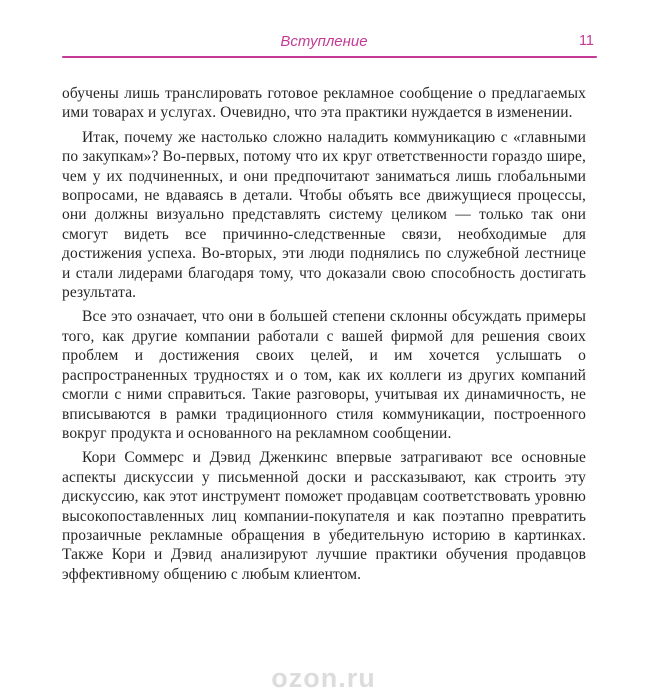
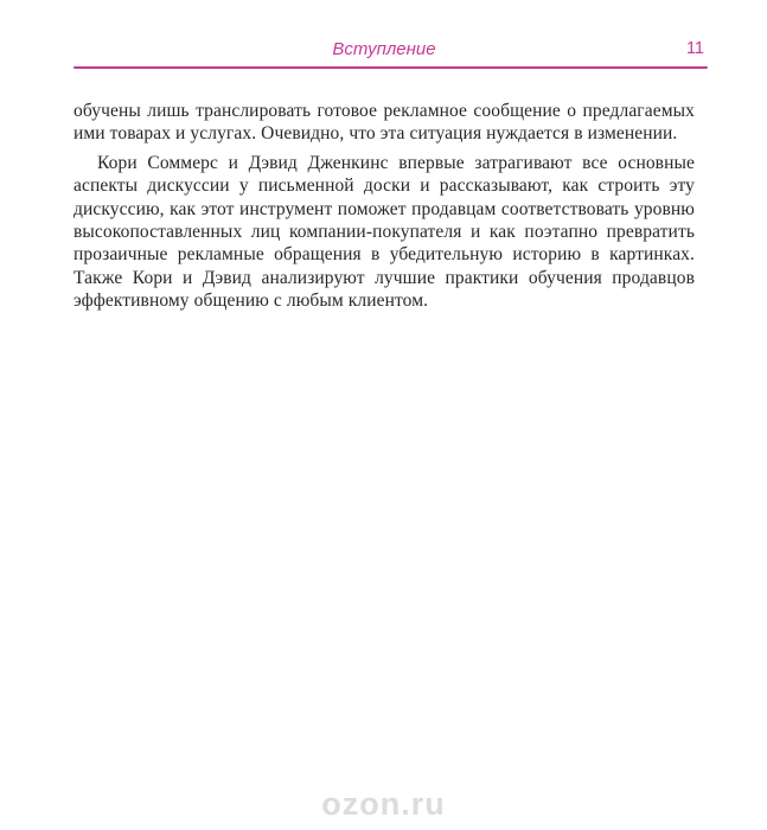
  Вступление
  11
- обучены лишь транслировать готовое рекламное сообщение о предлагаемых ими товарах и услугах. Очевидно, что эта практики нуждается в изменении.
+ обучены лишь транслировать готовое рекламное сообщение о предлагаемых ими товарах и услугах. Очевидно, что эта ситуация нуждается в изменении.
- Итак, почему же настолько сложно наладить коммуникацию с «главными по закупкам»? Во-первых, потому что их круг ответственности гораздо шире, чем у их подчиненных, и они предпочитают заниматься лишь глобальными вопросами, не вдаваясь в детали. Чтобы объять все движущиеся процессы, они должны визуально представлять систему целиком — только так они смогут видеть все причинно-следственные связи, необходимые для достижения успеха. Во-вторых, эти люди поднялись по служебной лестнице и стали лидерами благодаря тому, что доказали свою способность достигать результата.
- Все это означает, что они в большей степени склонны обсуждать примеры того, как другие компании работали с вашей фирмой для решения своих проблем и достижения своих целей, и им хочется услышать о распространенных трудностях и о том, как их коллеги из других компаний смогли с ними справиться. Такие разговоры, учитывая их динамичность, не вписываются в рамки традиционного стиля коммуникации, построенного вокруг продукта и основанного на рекламном сообщении.
  Кори Соммерс и Дэвид Дженкинс впервые затрагивают все основные аспекты дискуссии у письменной доски и рассказывают, как строить эту дискуссию, как этот инструмент поможет продавцам соответствовать уровню высокопоставленных лиц компании-покупателя и как поэтапно превратить прозаичные рекламные обращения в убедительную историю в картинках. Также Кори и Дэвид анализируют лучшие практики обучения продавцов эффективному общению с любым клиентом.
  ozon.ru
